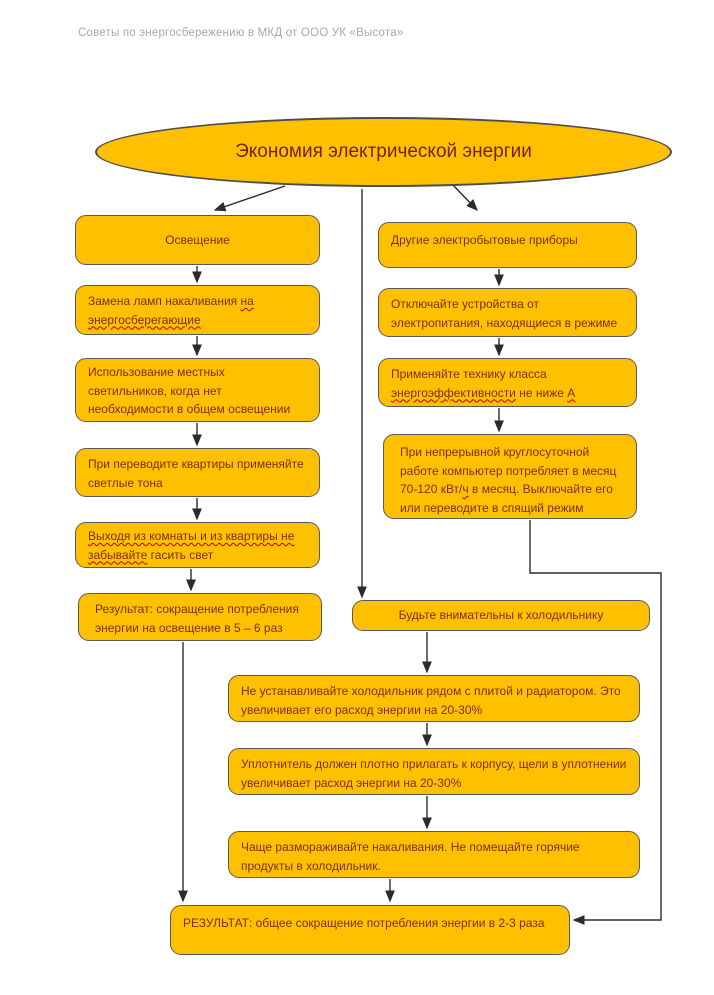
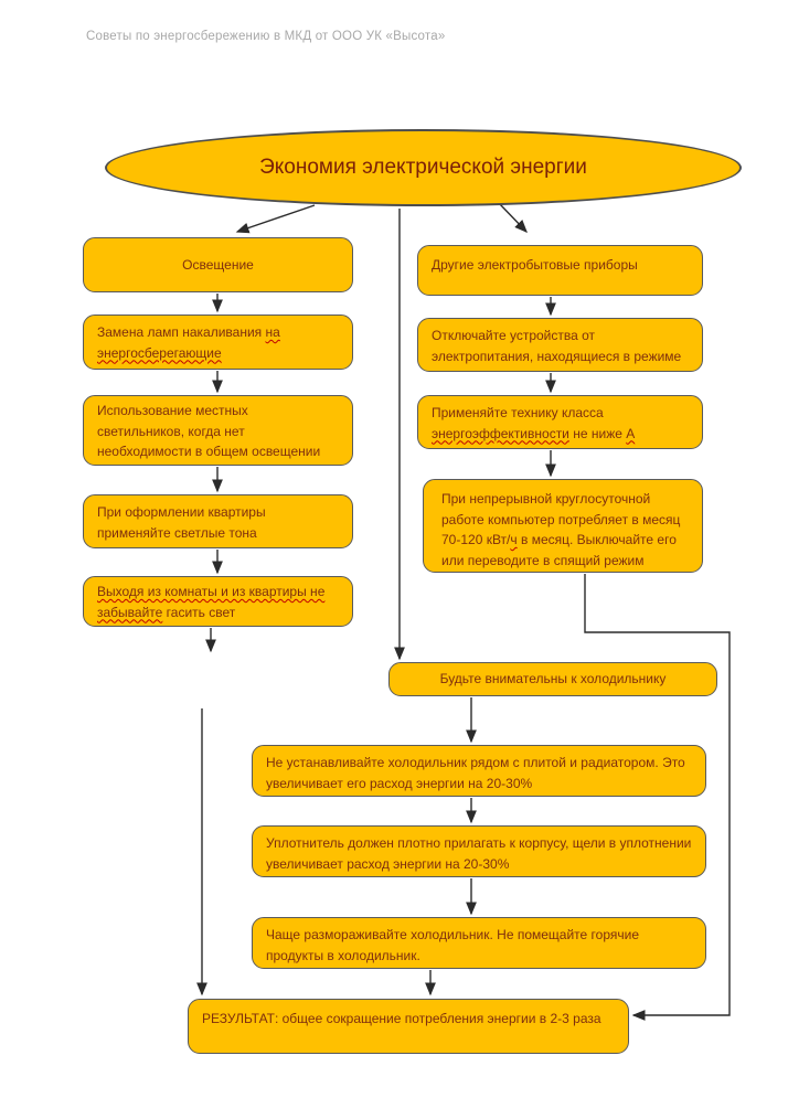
  Советы по энергосбережению в МКД от ООО УК «Высота»
  Экономия электрической энергии
  Освещение
  Замена ламп накаливания на энергосберегающие
  Использование местных светильников, когда нет необходимости в общем освещении
- При переводите квартиры применяйте светлые тона
+ При оформлении квартиры применяйте светлые тона
  Выходя из комнаты и из квартиры не забывайте гасить свет
- Результат: сокращение потребления энергии на освещение в 5 – 6 раз
  Другие электробытовые приборы
  Отключайте устройства от электропитания, находящиеся в режиме
  Применяйте технику класса энергоэффективности не ниже А
  При непрерывной круглосуточной работе компьютер потребляет в месяц 70-120 кВт/ч в месяц. Выключайте его или переводите в спящий режим
  Будьте внимательны к холодильнику
  Не устанавливайте холодильник рядом с плитой и радиатором. Это увеличивает его расход энергии на 20-30%
  Уплотнитель должен плотно прилагать к корпусу, щели в уплотнении увеличивает расход энергии на 20-30%
- Чаще размораживайте накаливания. Не помещайте горячие продукты в холодильник.
+ Чаще размораживайте холодильник. Не помещайте горячие продукты в холодильник.
  РЕЗУЛЬТАТ: общее сокращение потребления энергии в 2-3 раза
